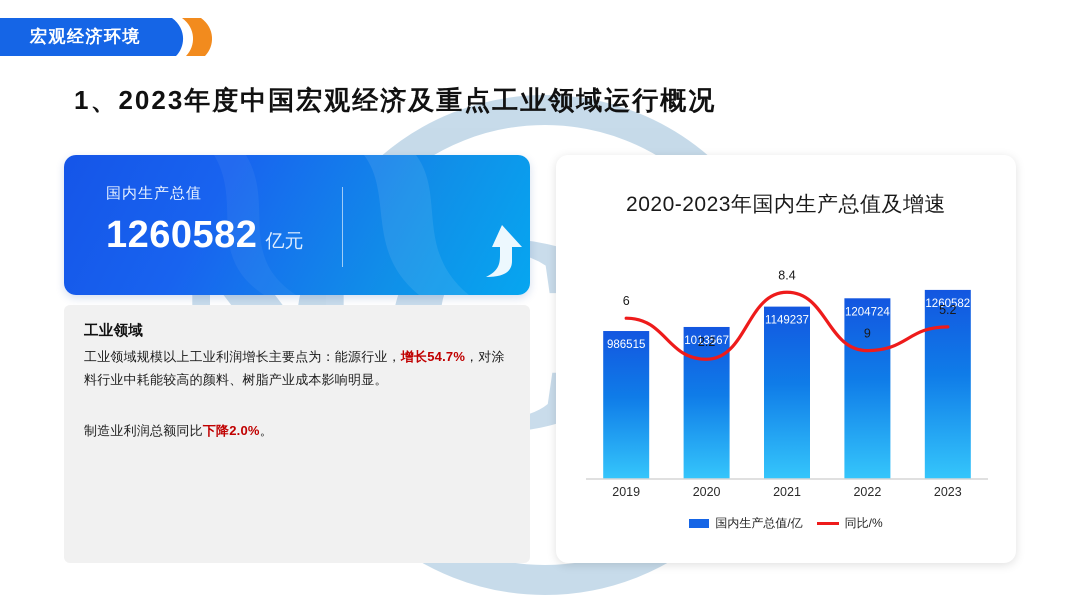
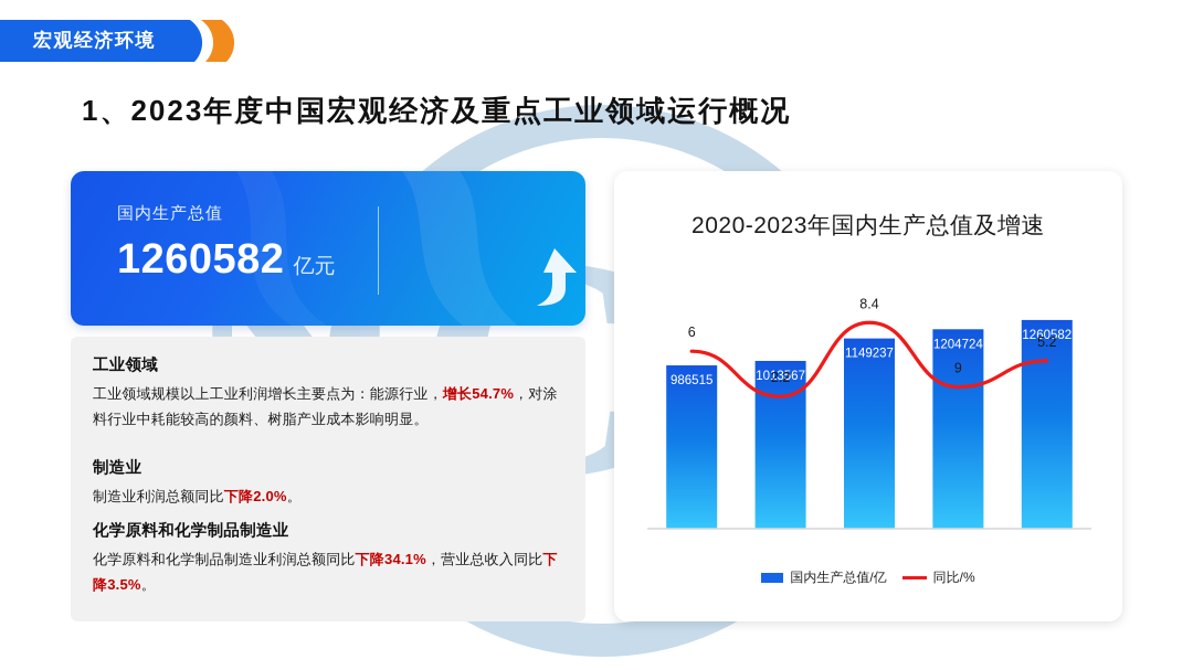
  宏观经济环境
  1、2023年度中国宏观经济及重点工业领域运行概况
  国内生产总值
  1260582
  亿元
  工业领域
  工业领域规模以上工业利润增长主要点为：能源行业，增长54.7%，对涂料行业中耗能较高的颜料、树脂产业成本影响明显。
+ 制造业
  制造业利润总额同比下降2.0%。
+ 化学原料和化学制品制造业
+ 化学原料和化学制品制造业利润总额同比下降34.1%，营业总收入同比下降3.5%。
  2020-2023年国内生产总值及增速
  986515
  1013567
  1149237
  1204724
  1260582
  6
  2.2
  8.4
  9
  5.2
- 2019
- 2020
- 2021
- 2022
- 2023
  国内生产总值/亿
  同比/%
